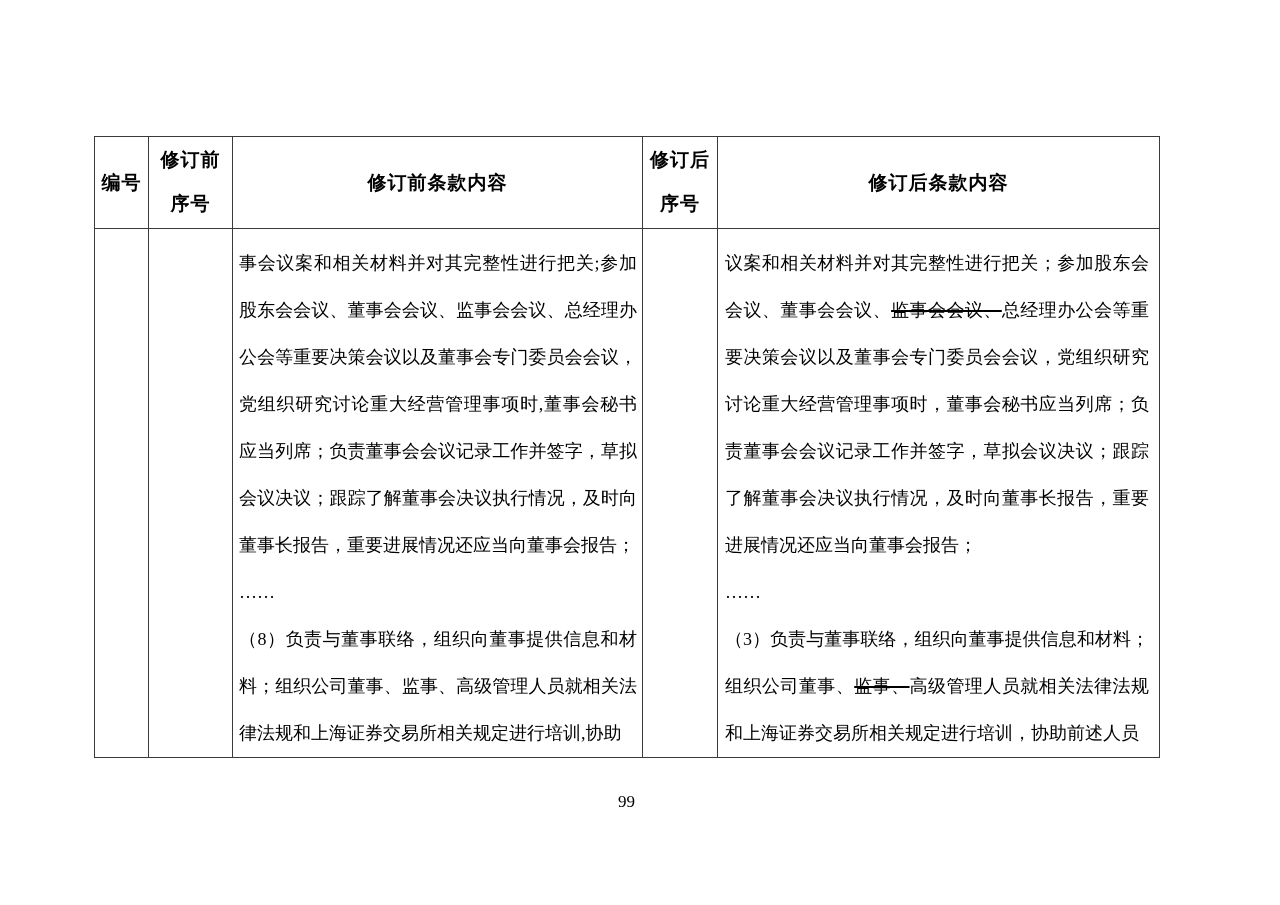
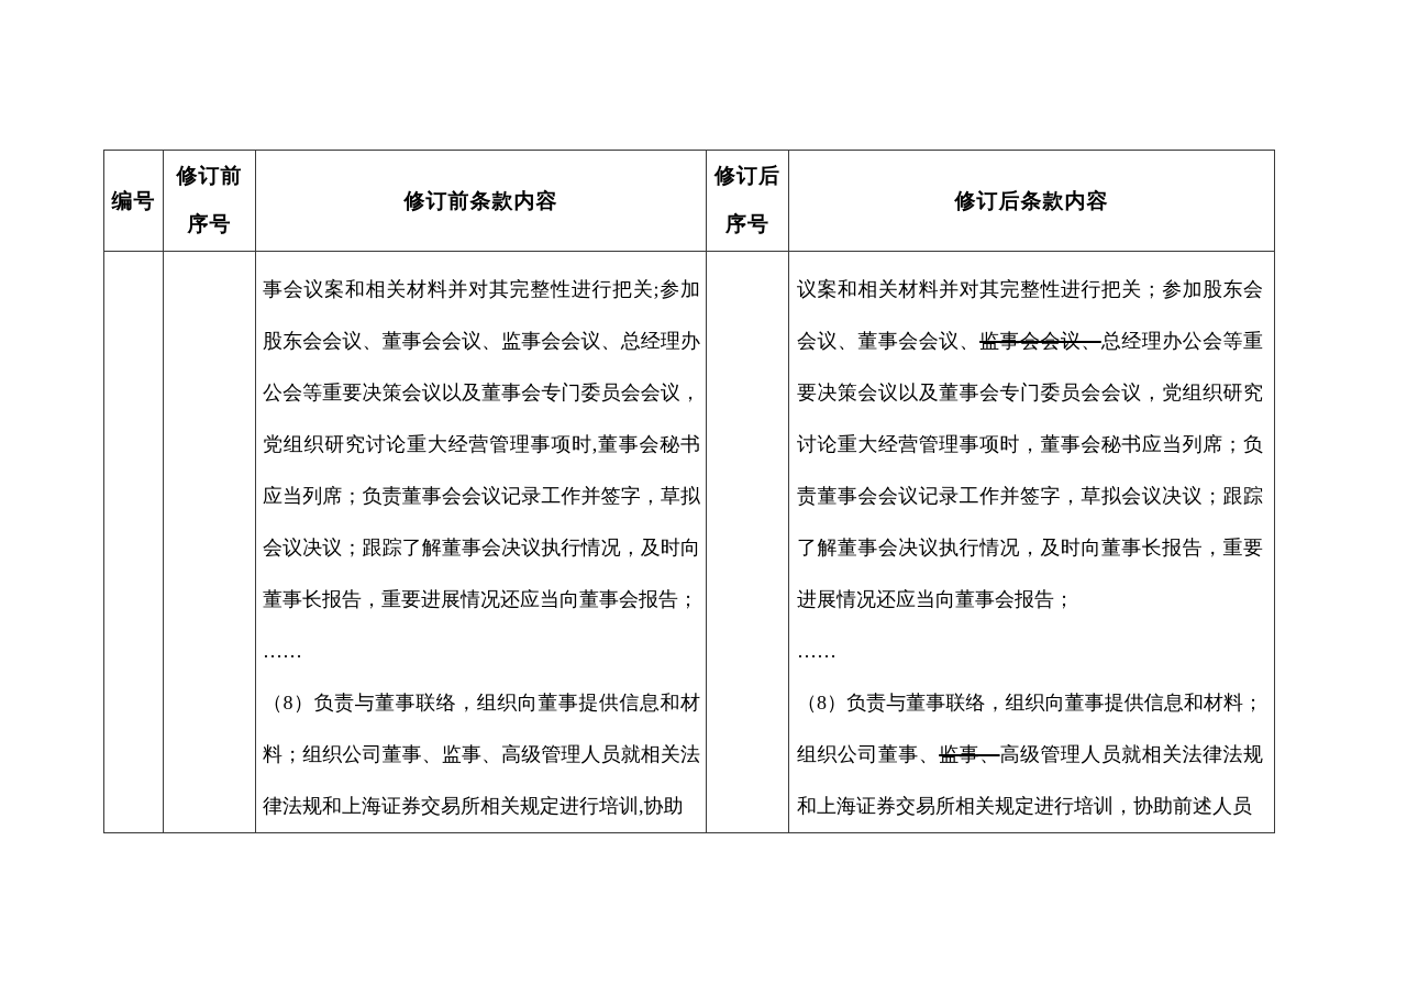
  编号	修订前 序号	修订前条款内容	修订后 序号	修订后条款内容
- 		事会议案和相关材料并对其完整性进行把关;参加股东会会议、董事会会议、监事会会议、总经理办公会等重要决策会议以及董事会专门委员会会议，党组织研究讨论重大经营管理事项时,董事会秘书应当列席；负责董事会会议记录工作并签字，草拟会议决议；跟踪了解董事会决议执行情况，及时向董事长报告，重要进展情况还应当向董事会报告；……（8）负责与董事联络，组织向董事提供信息和材料；组织公司董事、监事、高级管理人员就相关法律法规和上海证券交易所相关规定进行培训,协助		议案和相关材料并对其完整性进行把关；参加股东会会议、董事会会议、监事会会议、总经理办公会等重要决策会议以及董事会专门委员会会议，党组织研究讨论重大经营管理事项时，董事会秘书应当列席；负责董事会会议记录工作并签字，草拟会议决议；跟踪了解董事会决议执行情况，及时向董事长报告，重要进展情况还应当向董事会报告；……（3）负责与董事联络，组织向董事提供信息和材料；组织公司董事、监事、高级管理人员就相关法律法规和上海证券交易所相关规定进行培训，协助前述人员
+ 		事会议案和相关材料并对其完整性进行把关;参加股东会会议、董事会会议、监事会会议、总经理办公会等重要决策会议以及董事会专门委员会会议，党组织研究讨论重大经营管理事项时,董事会秘书应当列席；负责董事会会议记录工作并签字，草拟会议决议；跟踪了解董事会决议执行情况，及时向董事长报告，重要进展情况还应当向董事会报告；……（8）负责与董事联络，组织向董事提供信息和材料；组织公司董事、监事、高级管理人员就相关法律法规和上海证券交易所相关规定进行培训,协助		议案和相关材料并对其完整性进行把关；参加股东会会议、董事会会议、监事会会议、总经理办公会等重要决策会议以及董事会专门委员会会议，党组织研究讨论重大经营管理事项时，董事会秘书应当列席；负责董事会会议记录工作并签字，草拟会议决议；跟踪了解董事会决议执行情况，及时向董事长报告，重要进展情况还应当向董事会报告；……（8）负责与董事联络，组织向董事提供信息和材料；组织公司董事、监事、高级管理人员就相关法律法规和上海证券交易所相关规定进行培训，协助前述人员
- 99
